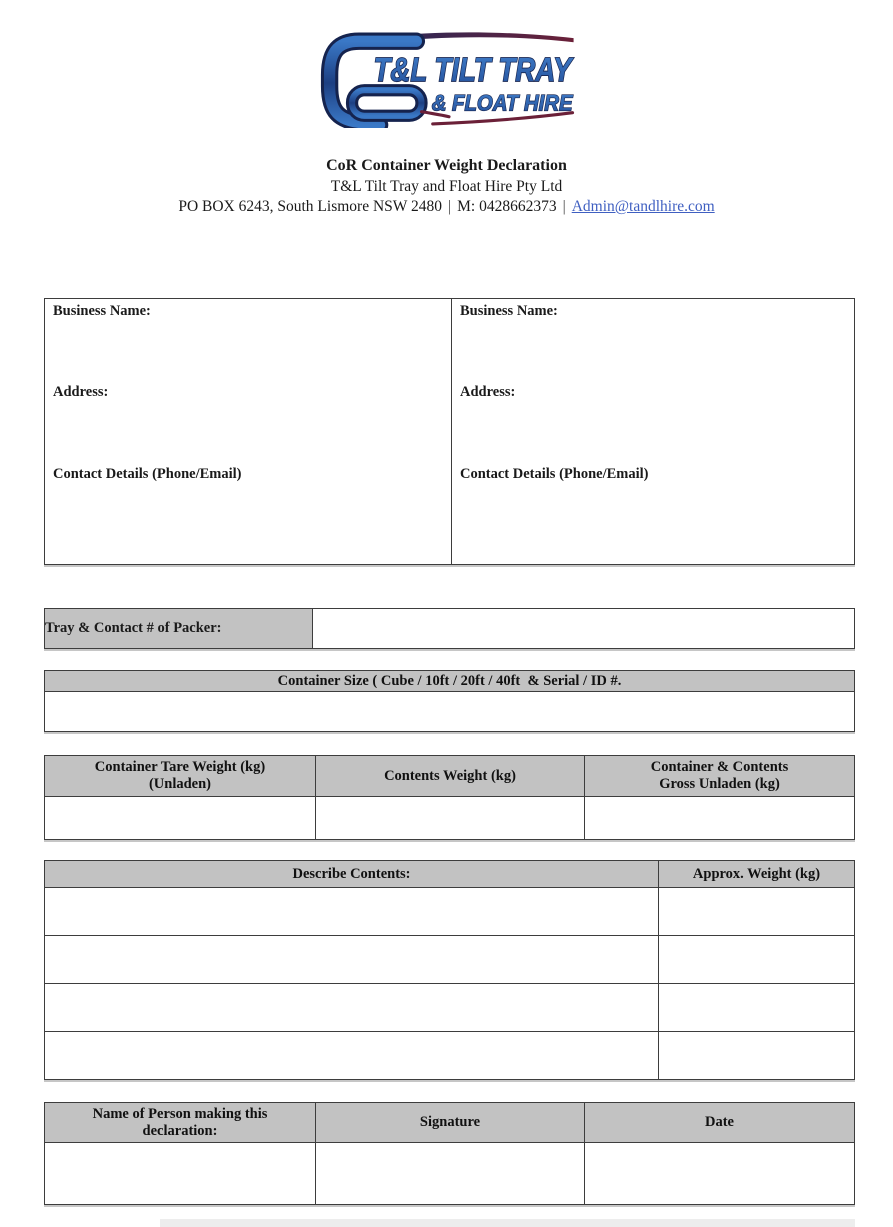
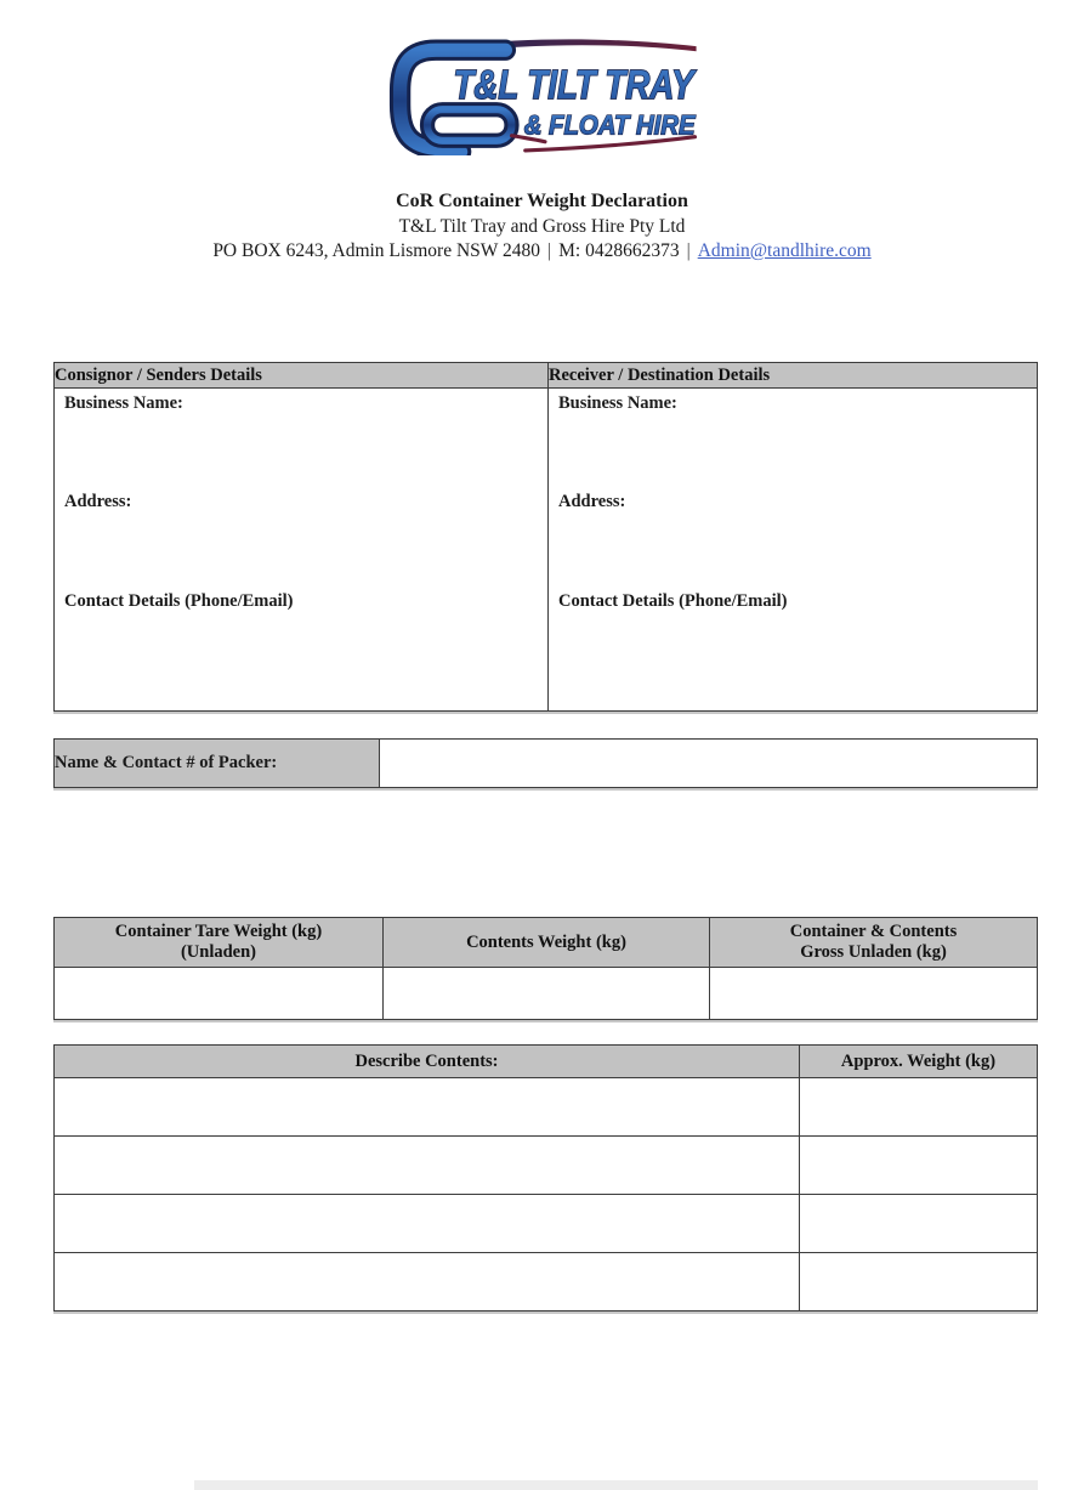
  T&L TILT TRAY
  & FLOAT HIRE
  CoR Container Weight Declaration
- T&L Tilt Tray and Float Hire Pty Ltd
+ T&L Tilt Tray and Gross Hire Pty Ltd
- PO BOX 6243, South Lismore NSW 2480 | M: 0428662373 | Admin@tandlhire.com
+ PO BOX 6243, Admin Lismore NSW 2480 | M: 0428662373 | Admin@tandlhire.com
+ Consignor / Senders Details	Receiver / Destination Details
  Business Name: Address: Contact Details (Phone/Email)	Business Name: Address: Contact Details (Phone/Email)
- Tray & Contact # of Packer:
+ Name & Contact # of Packer:
- Container Size ( Cube / 10ft / 20ft / 40ft & Serial / ID #.
  Container Tare Weight (kg) (Unladen)	Contents Weight (kg)	Container & Contents Gross Unladen (kg)
  Describe Contents:	Approx. Weight (kg)
- Name of Person making this declaration:	Signature	Date
